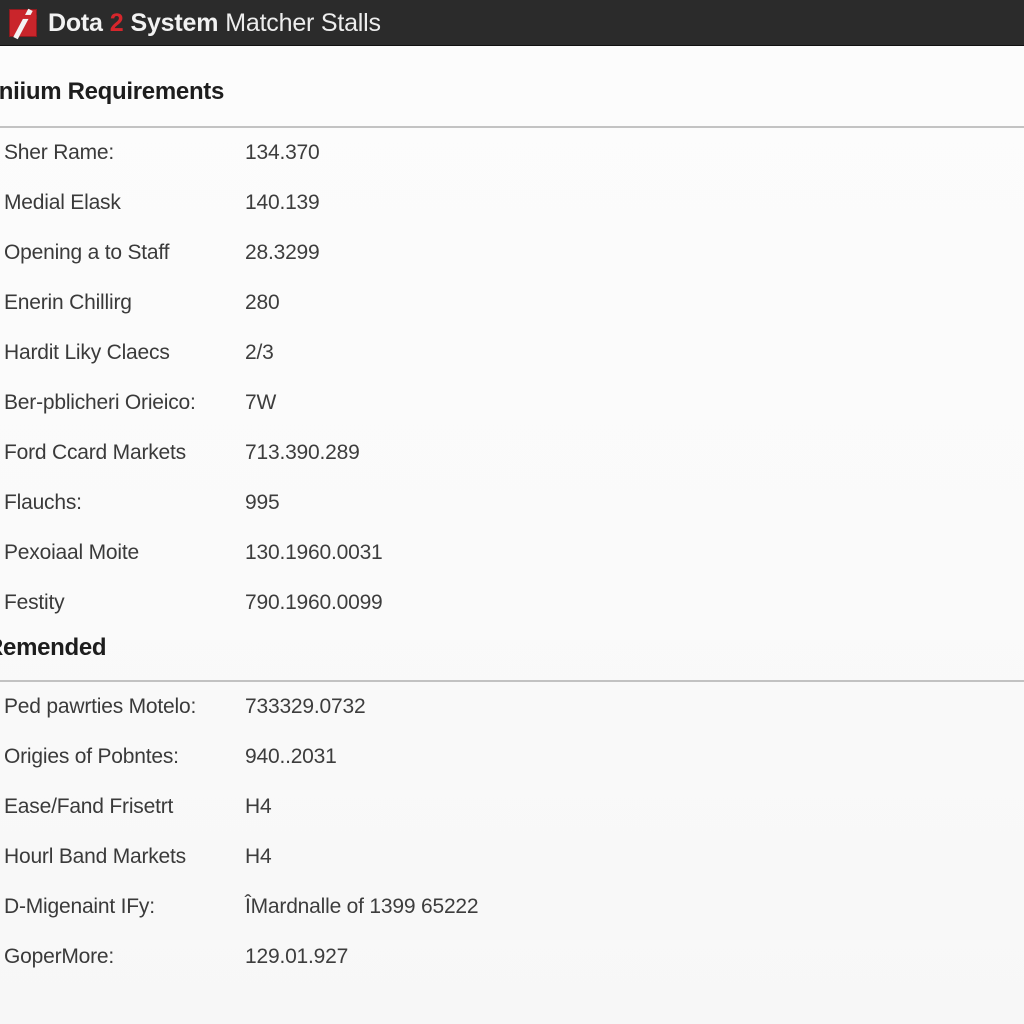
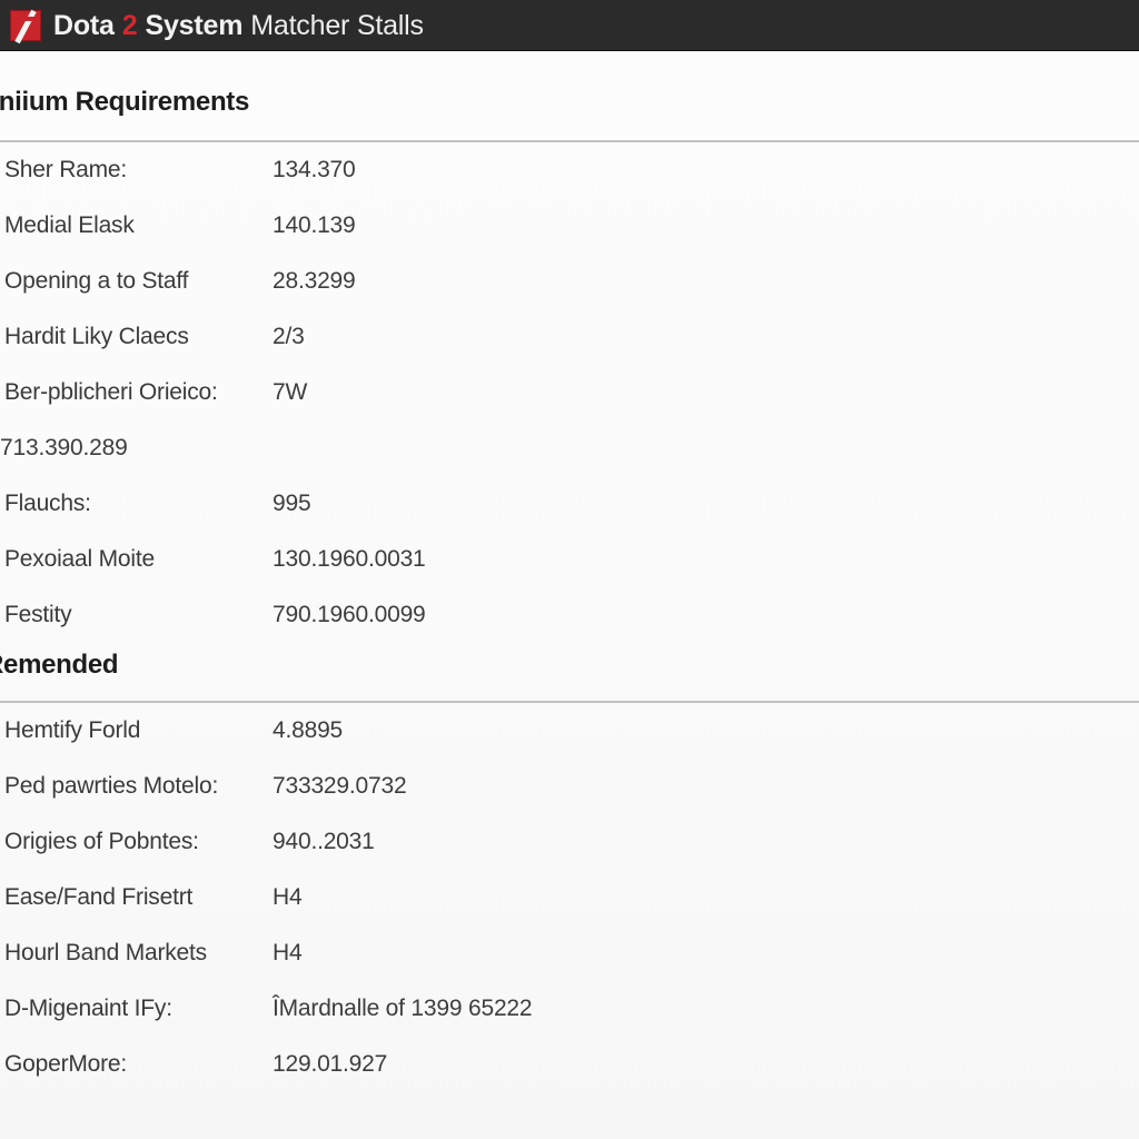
  Dota
  2
  System
  Matcher Stalls
  niium Requirements
  Sher Rame:
  134.370
  Medial Elask
  140.139
  Opening a to Staff
  28.3299
- Enerin Chillirg
- 280
  Hardit Liky Claecs
  2/3
  Ber-pblicheri Orieico:
  7W
- Ford Ccard Markets
  713.390.289
  Flauchs:
  995
  Pexoiaal Moite
  130.1960.0031
  Festity
  790.1960.0099
  emended
+ Hemtify Forld
+ 4.8895
  Ped pawrties Motelo:
  733329.0732
  Origies of Pobntes:
  940..2031
  Ease/Fand Frisetrt
  H4
  Hourl Band Markets
  H4
  D-Migenaint IFy:
  ÎMardnalle of 1399 65222
  GoperMore:
  129.01.927
